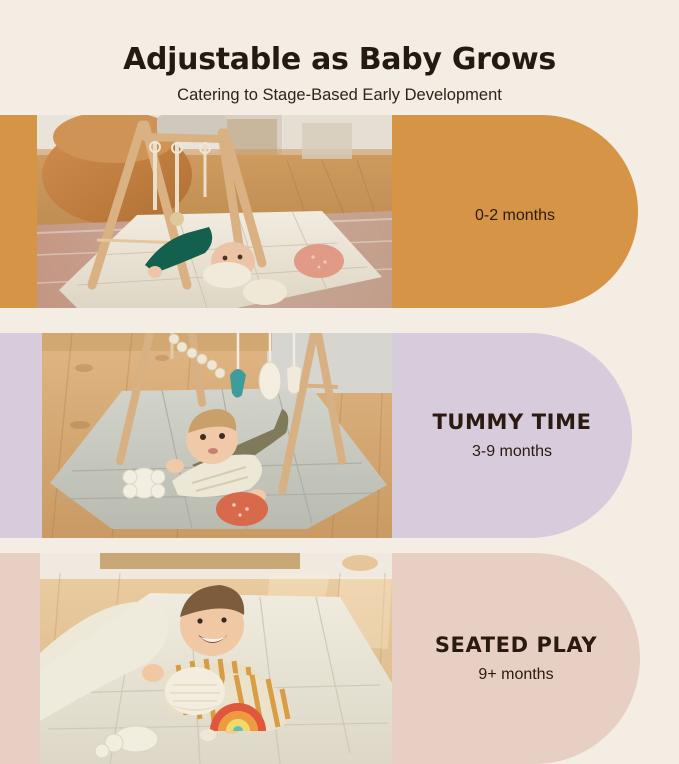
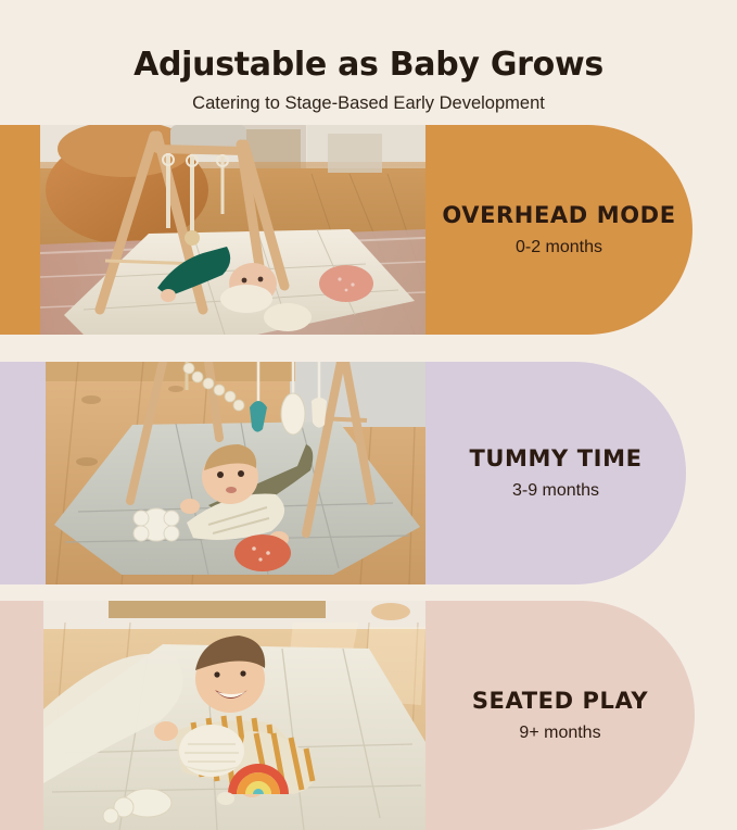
  Adjustable as Baby Grows
  Catering to Stage-Based Early Development
+ OVERHEAD MODE
  0-2 months
  TUMMY TIME
  3-9 months
  SEATED PLAY
  9+ months
